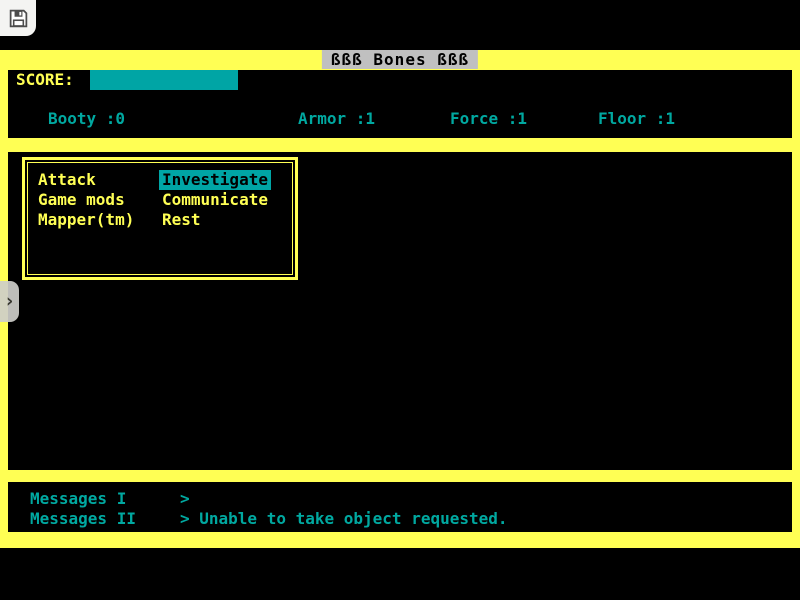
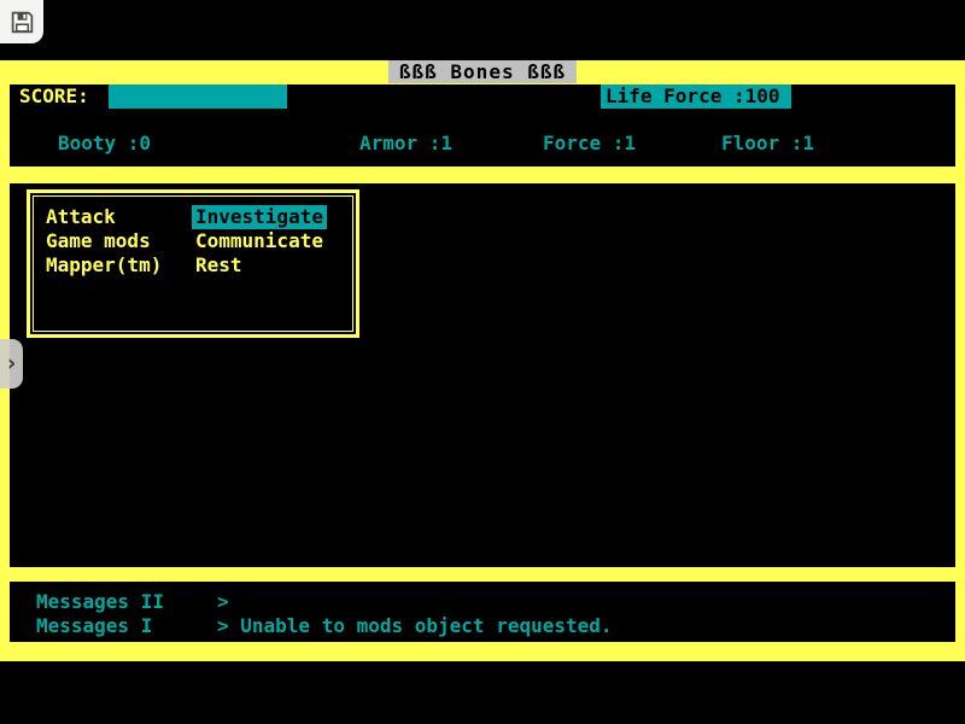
  ßßß Bones ßßß
  SCORE:
+ Life Force :100
  Booty :0
  Armor :1
  Force :1
  Floor :1
  Attack
  Game mods
  Mapper(tm)
  Investigate
  Communicate
  Rest
- Messages I
+ Messages II
  >
- Messages II
+ Messages I
- > Unable to take object requested.
+ > Unable to mods object requested.
  ›
